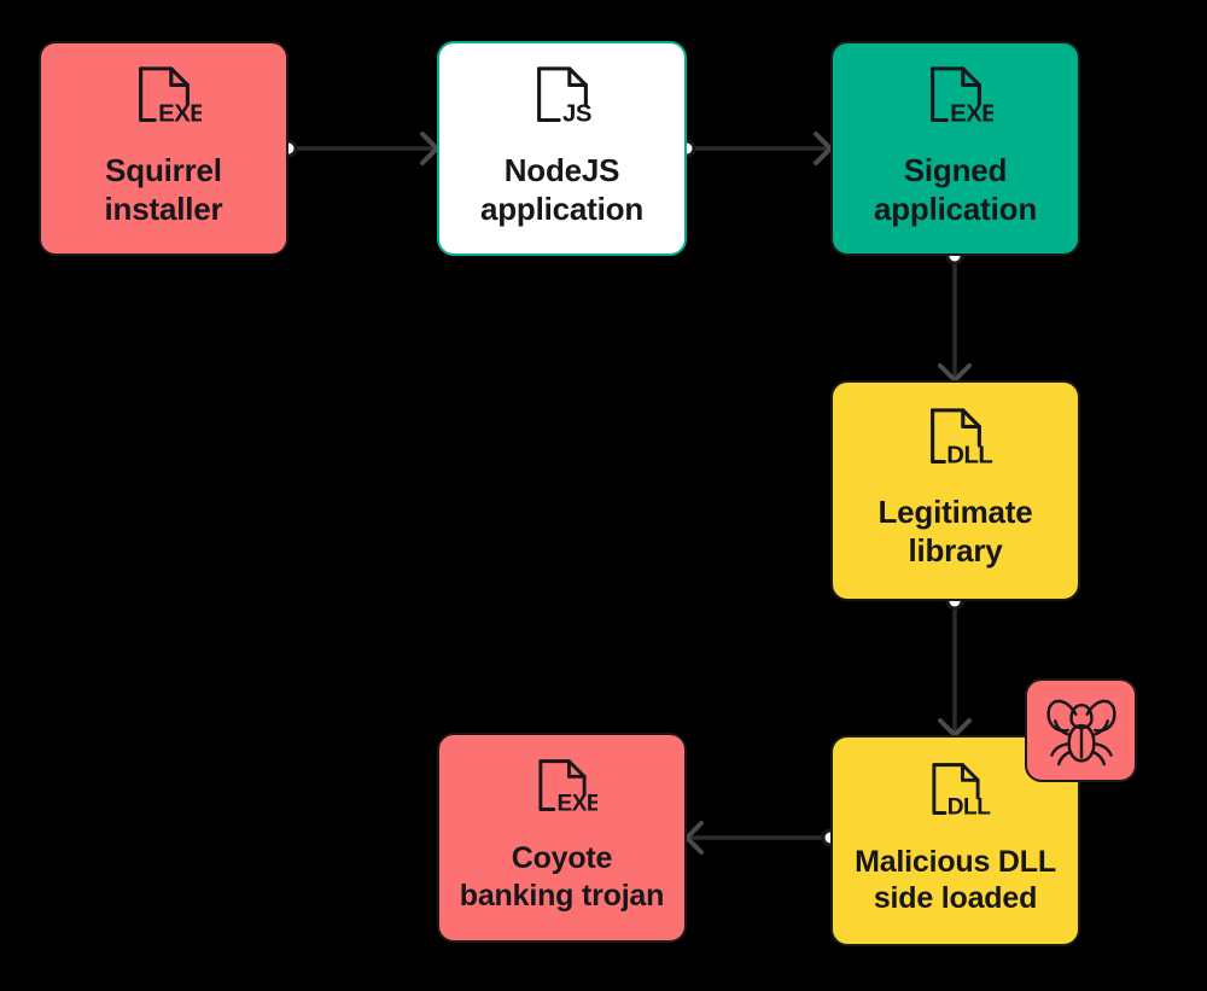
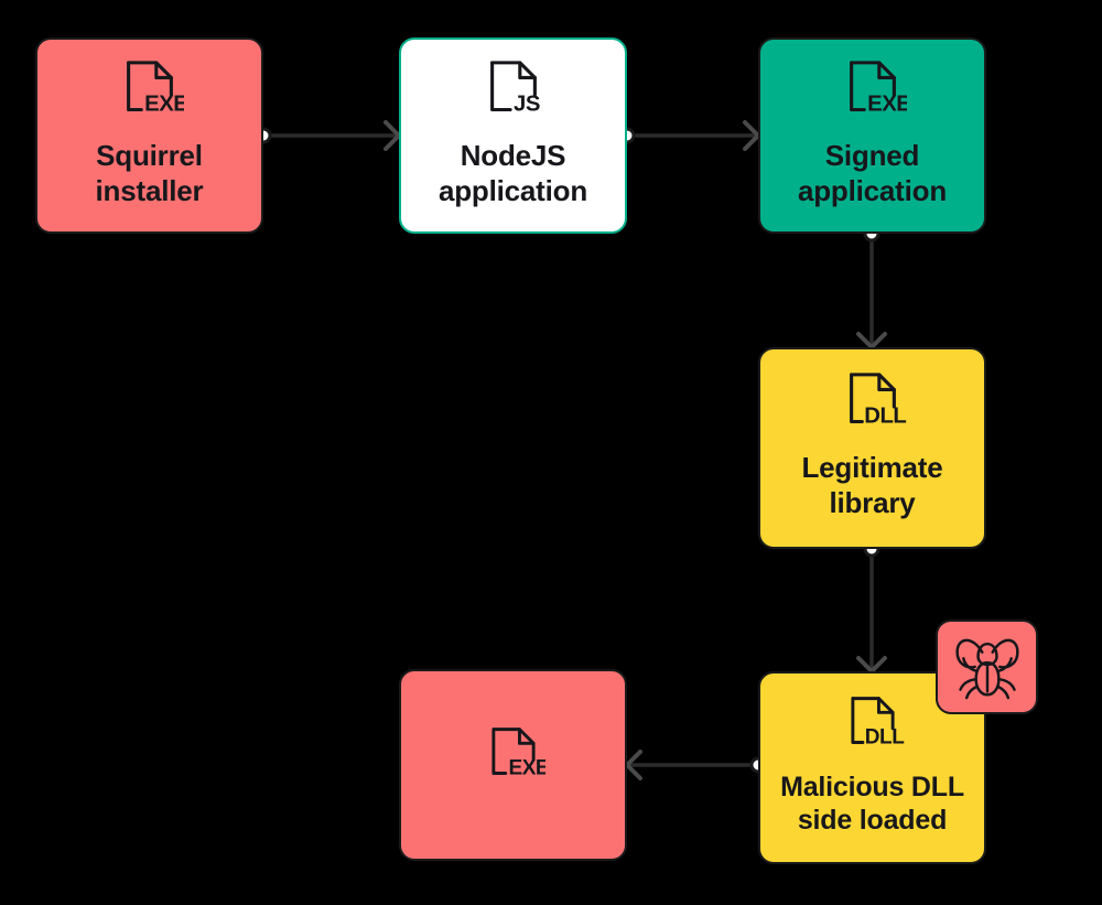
  EXE
  Squirrel
  installer
  JS
  NodeJS
  application
  EXE
  Signed
  application
  DLL
  Legitimate
  library
  DLL
  Malicious DLL
  side loaded
  EXE
- Coyote
- banking trojan
